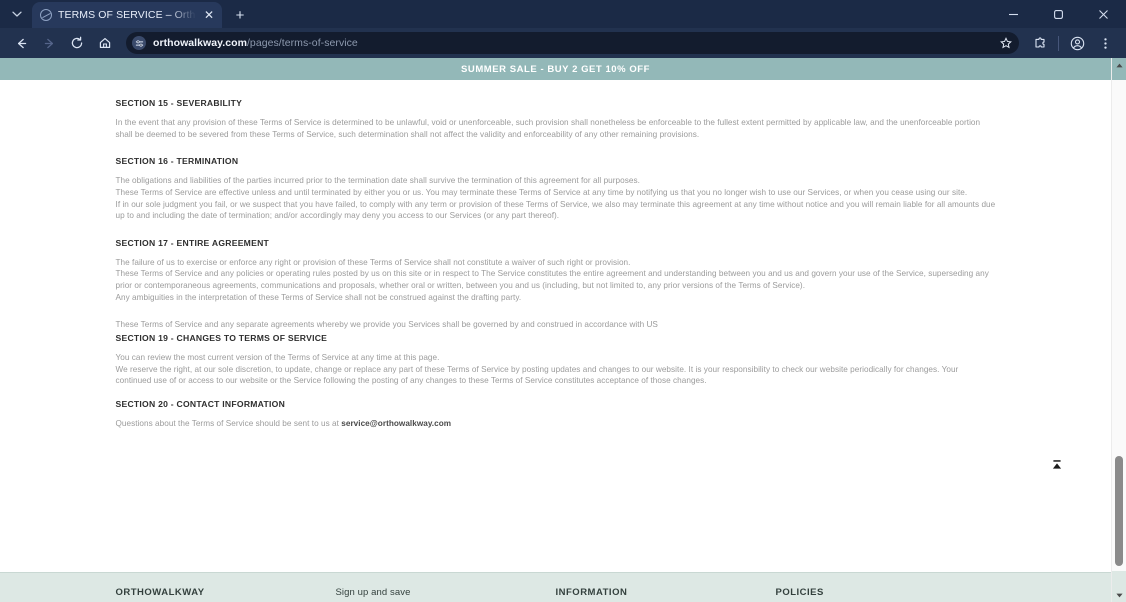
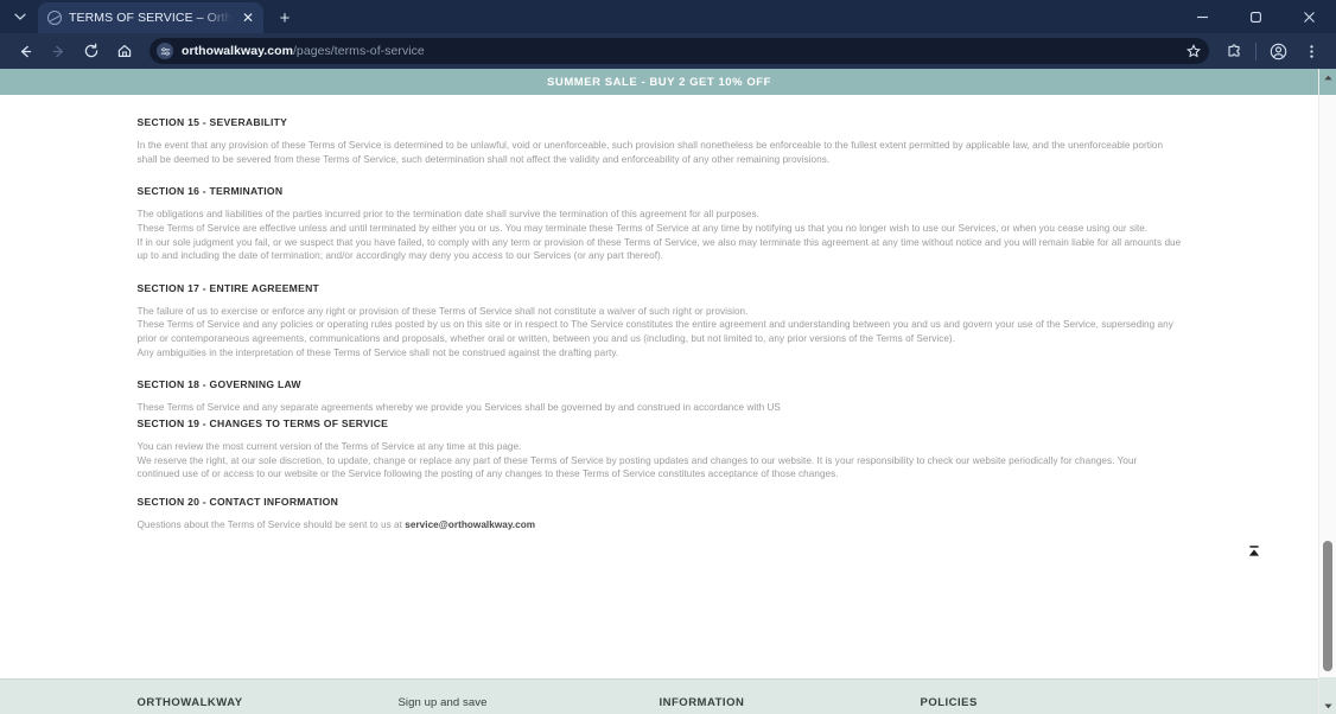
  TERMS OF SERVICE – Orth
  ✕
  +
  orthowalkway.com/pages/terms-of-service
  SUMMER SALE - BUY 2 GET 10% OFF
  SECTION 15 - SEVERABILITY
  In the event that any provision of these Terms of Service is determined to be unlawful, void or unenforceable, such provision shall nonetheless be enforceable to the fullest extent permitted by applicable law, and the unenforceable portion shall be deemed to be severed from these Terms of Service, such determination shall not affect the validity and enforceability of any other remaining provisions.
  SECTION 16 - TERMINATION
  The obligations and liabilities of the parties incurred prior to the termination date shall survive the termination of this agreement for all purposes.
  These Terms of Service are effective unless and until terminated by either you or us. You may terminate these Terms of Service at any time by notifying us that you no longer wish to use our Services, or when you cease using our site.
  If in our sole judgment you fail, or we suspect that you have failed, to comply with any term or provision of these Terms of Service, we also may terminate this agreement at any time without notice and you will remain liable for all amounts due up to and including the date of termination; and/or accordingly may deny you access to our Services (or any part thereof).
  SECTION 17 - ENTIRE AGREEMENT
  The failure of us to exercise or enforce any right or provision of these Terms of Service shall not constitute a waiver of such right or provision.
  These Terms of Service and any policies or operating rules posted by us on this site or in respect to The Service constitutes the entire agreement and understanding between you and us and govern your use of the Service, superseding any prior or contemporaneous agreements, communications and proposals, whether oral or written, between you and us (including, but not limited to, any prior versions of the Terms of Service).
  Any ambiguities in the interpretation of these Terms of Service shall not be construed against the drafting party.
+ SECTION 18 - GOVERNING LAW
  These Terms of Service and any separate agreements whereby we provide you Services shall be governed by and construed in accordance with US
  SECTION 19 - CHANGES TO TERMS OF SERVICE
  You can review the most current version of the Terms of Service at any time at this page.
  We reserve the right, at our sole discretion, to update, change or replace any part of these Terms of Service by posting updates and changes to our website. It is your responsibility to check our website periodically for changes. Your continued use of or access to our website or the Service following the posting of any changes to these Terms of Service constitutes acceptance of those changes.
  SECTION 20 - CONTACT INFORMATION
  Questions about the Terms of Service should be sent to us at service@orthowalkway.com
  ORTHOWALKWAY
  Sign up and save
  INFORMATION
  POLICIES
